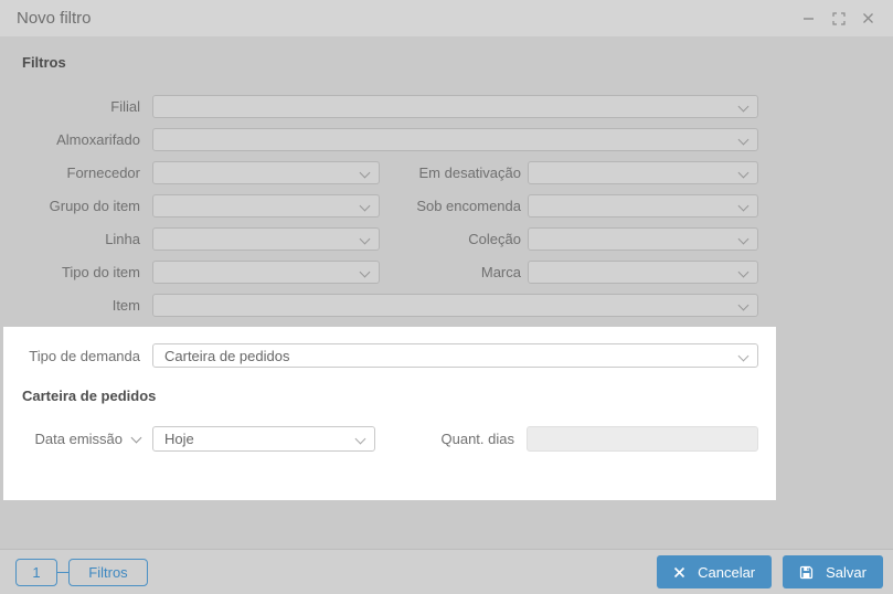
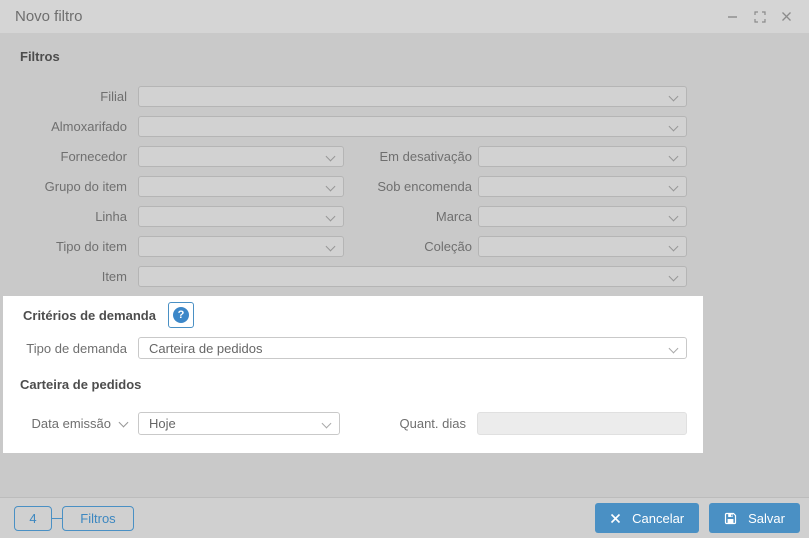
  Novo filtro
  Filtros
  Filial
  Almoxarifado
  Fornecedor
  Em desativação
  Grupo do item
  Sob encomenda
  Linha
- Coleção
+ Marca
  Tipo do item
- Marca
+ Coleção
  Item
+ Critérios de demanda
+ ?
  Tipo de demanda
  Carteira de pedidos
  Carteira de pedidos
  Data emissão
  Hoje
  Quant. dias
- 1
+ 4
  Filtros
  Cancelar
  Salvar
